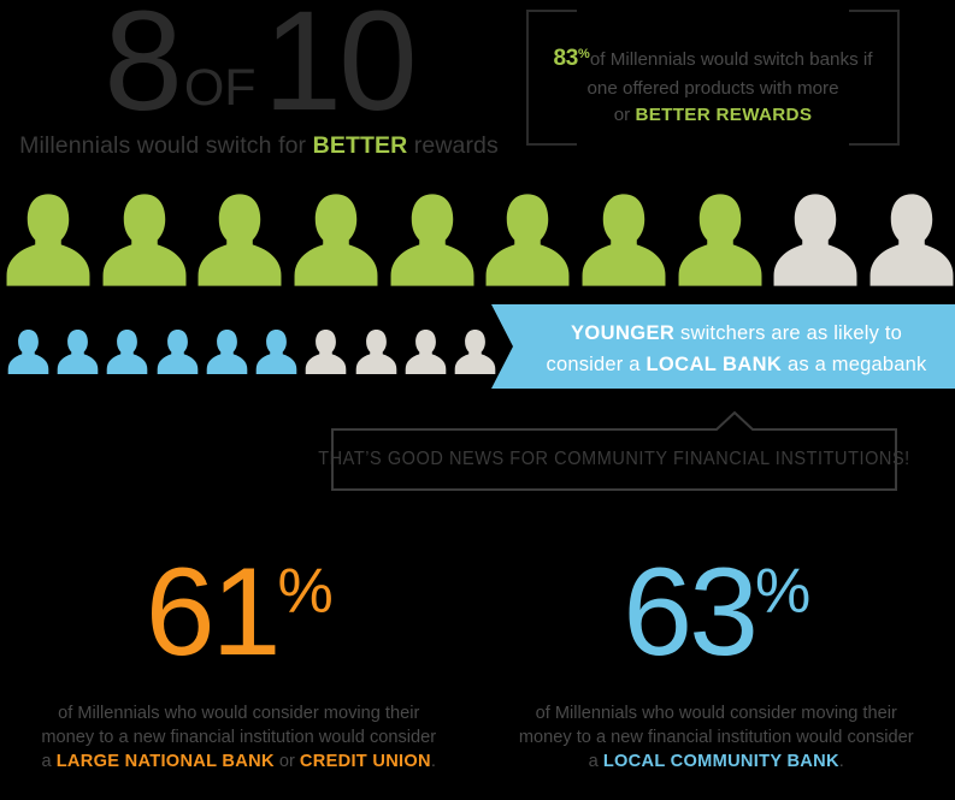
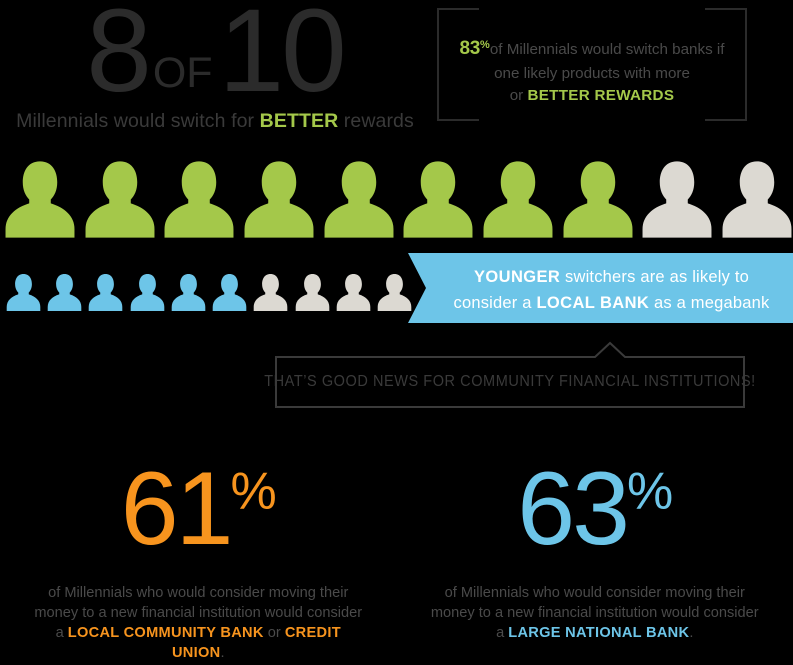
  8OF 10
  Millennials would switch for BETTER rewards
  83%of Millennials would switch banks if
- one offered products with more
+ one likely products with more
  or BETTER REWARDS
  YOUNGER switchers are as likely to
  consider a LOCAL BANK as a megabank
  THAT’S GOOD NEWS FOR COMMUNITY FINANCIAL INSTITUTIONS!
  61%
- of Millennials who would consider moving their money to a new financial institution would consider a LARGE NATIONAL BANK or CREDIT UNION.
+ of Millennials who would consider moving their money to a new financial institution would consider a LOCAL COMMUNITY BANK or CREDIT UNION.
  63%
- of Millennials who would consider moving their money to a new financial institution would consider a LOCAL COMMUNITY BANK.
+ of Millennials who would consider moving their money to a new financial institution would consider a LARGE NATIONAL BANK.
